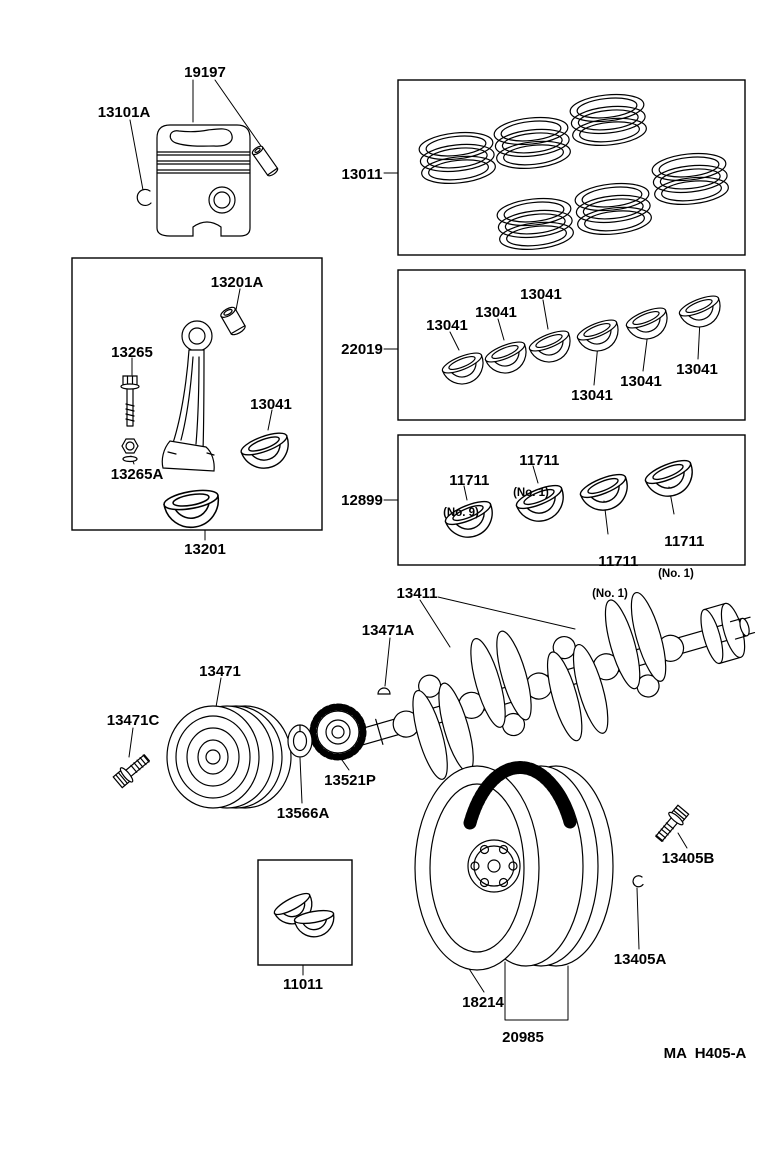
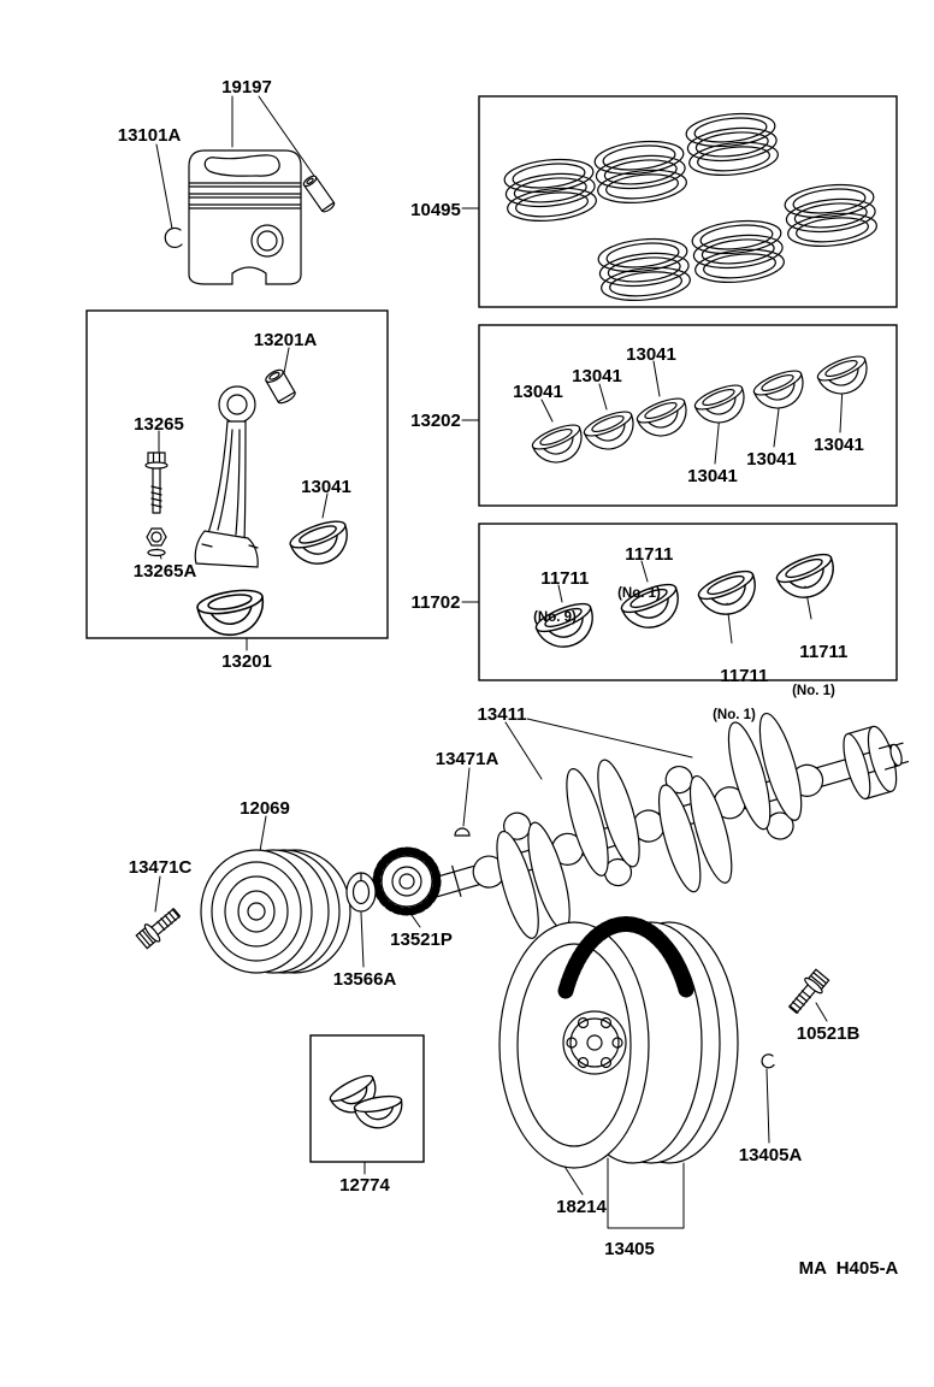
  19197
  13101A
- 13011
+ 10495
  13201A
  13265
  13041
  13265A
  13201
- 22019
+ 13202
  13041
  13041
  13041
  13041
  13041
  13041
- 12899
+ 11702
  11711
  (No. 9)
  11711
  (No. 1)
  11711
  (No. 1)
  11711
  (No. 1)
  13411
  13471A
- 13471
+ 12069
  13471C
  13521P
  13566A
- 11011
+ 12774
  18214
- 20985
+ 13405
- 13405B
+ 10521B
  13405A
  MA H405-A
